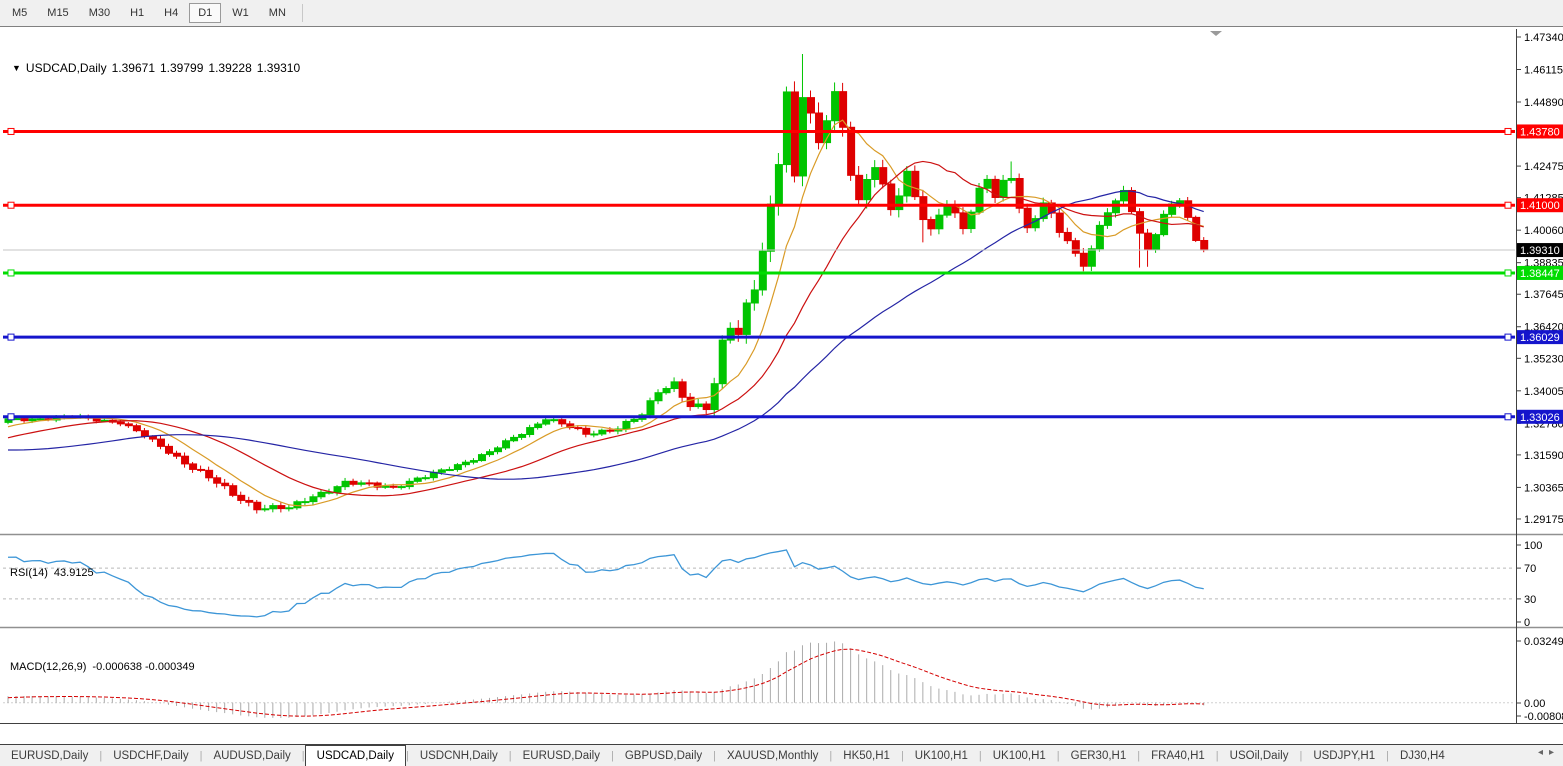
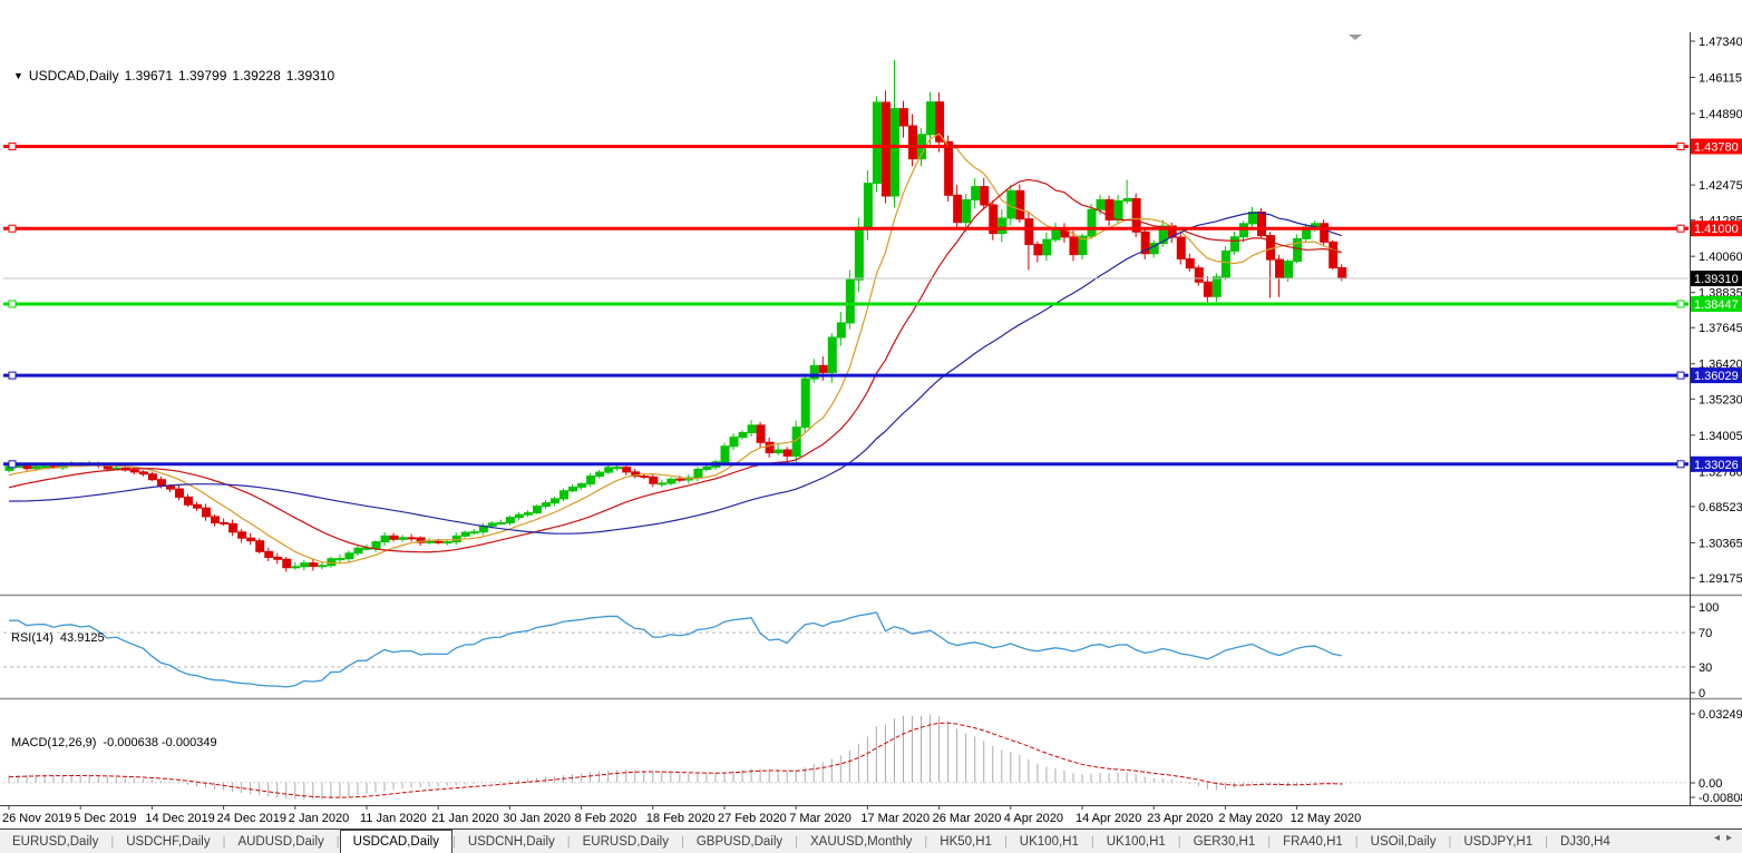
- M5
- M15
- M30
- H1
- H4
- D1
- W1
- MN
  ▼
  USDCAD,Daily
  1.39671
  1.39799
  1.39228
  1.39310
  RSI(14)
  43.9125
  MACD(12,26,9)
  -0.000638 -0.000349
  1.47340
  1.46115
  1.44890
  1.42475
  1.40060
  1.38835
  1.37645
  1.36420
  1.35230
  1.34005
  1.32780
- 1.31590
+ 0.68523
  1.30365
  1.29175
  100
  70
  30
  0
  0.03249
  0.00
  -0.0080
  1.43780
  1.41000
  1.38447
  1.36029
  1.33026
  1.39310
+ 26 Nov 2019
+ 5 Dec 2019
+ 14 Dec 2019
+ 24 Dec 2019
+ 2 Jan 2020
+ 11 Jan 2020
+ 21 Jan 2020
+ 30 Jan 2020
+ 8 Feb 2020
+ 18 Feb 2020
+ 27 Feb 2020
+ 7 Mar 2020
+ 17 Mar 2020
+ 26 Mar 2020
+ 4 Apr 2020
+ 14 Apr 2020
+ 23 Apr 2020
+ 2 May 2020
+ 12 May 2020
  EURUSD,Daily
  |
  USDCHF,Daily
  |
  AUDUSD,Daily
  |
  USDCAD,Daily
  |
  USDCNH,Daily
  |
  EURUSD,Daily
  |
  GBPUSD,Daily
  |
  XAUUSD,Monthly
  |
  HK50,H1
  |
  UK100,H1
  |
  UK100,H1
  |
  GER30,H1
  |
  FRA40,H1
  |
  USOil,Daily
  |
  USDJPY,H1
  |
  DJ30,H4
  ◂▸
